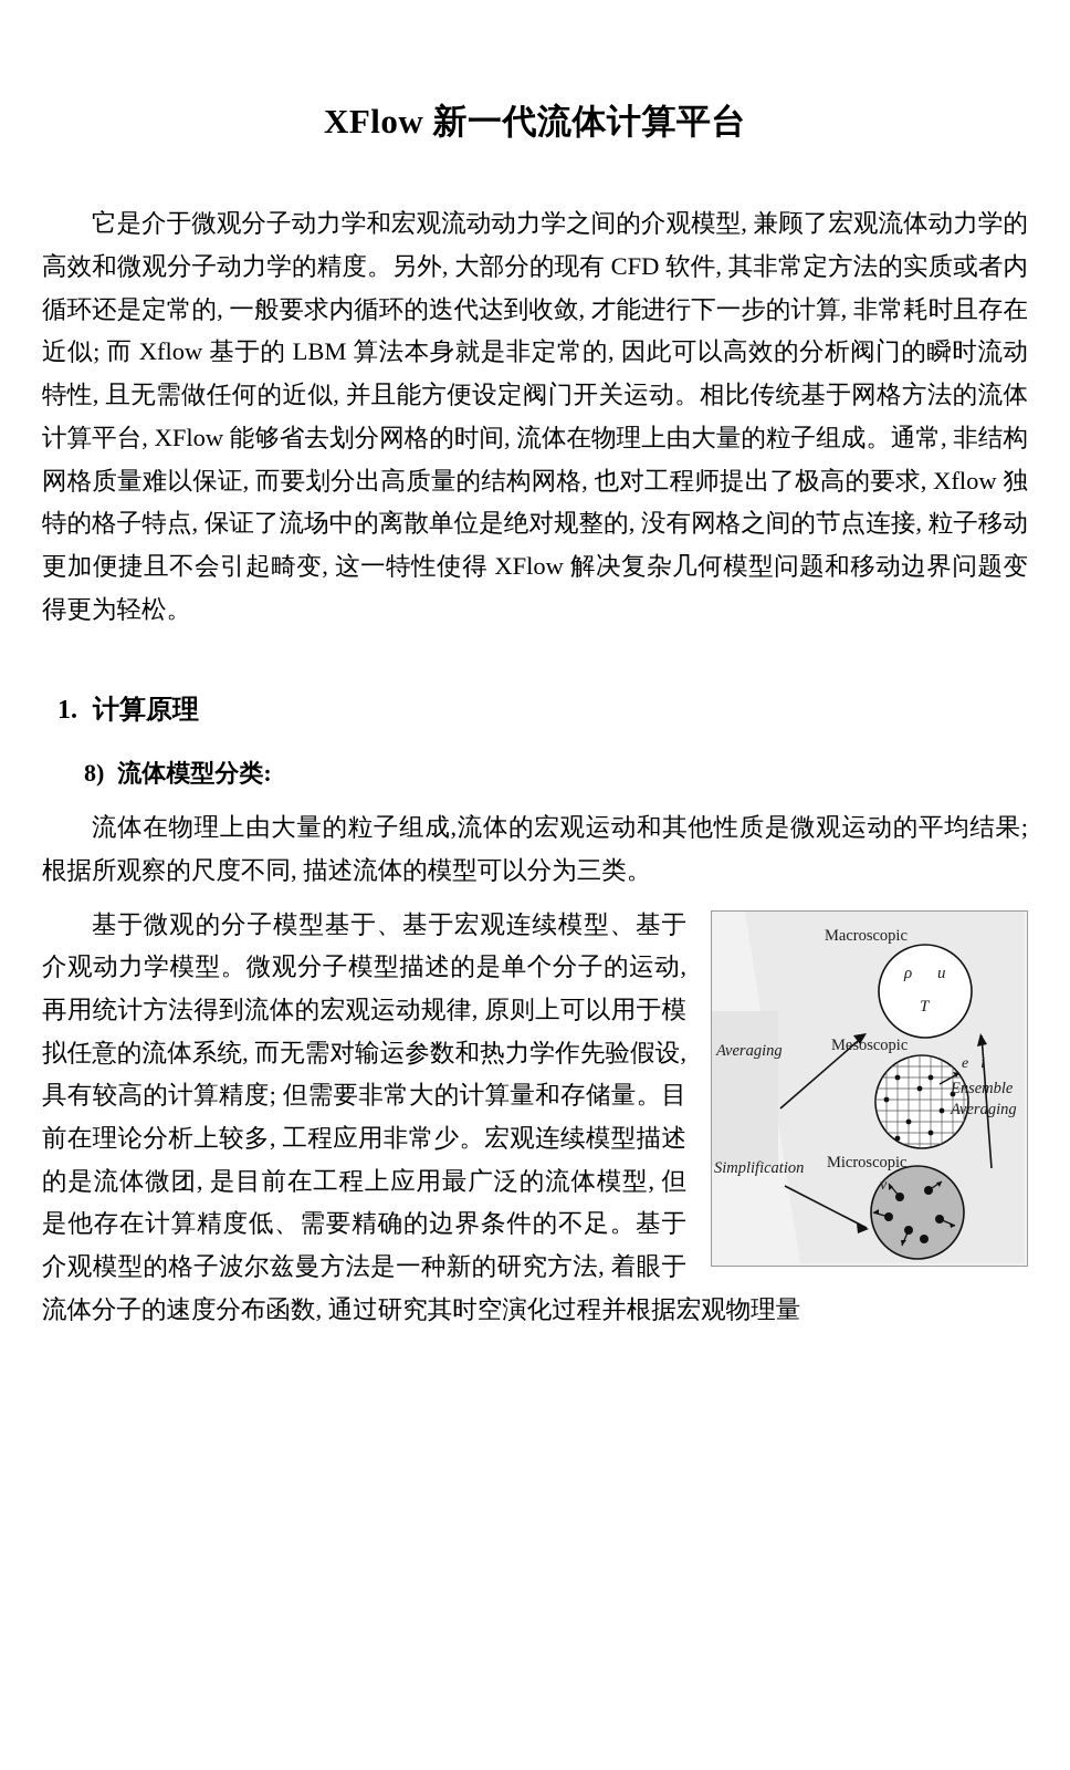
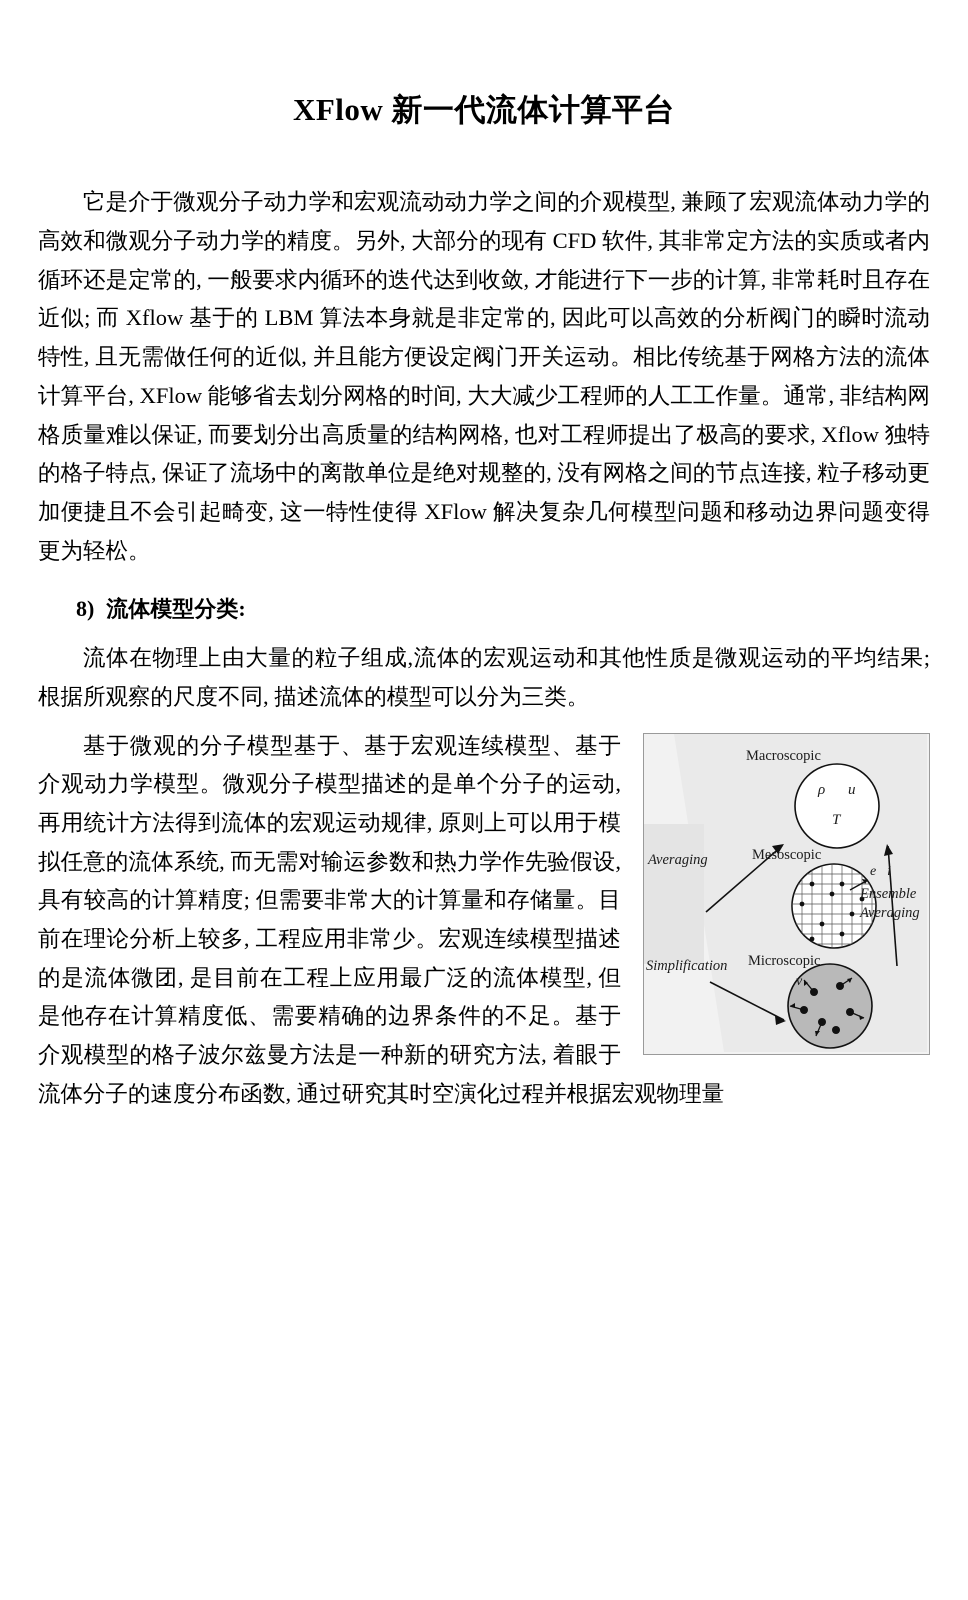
  XFlow 新一代流体计算平台
- 它是介于微观分子动力学和宏观流动动力学之间的介观模型, 兼顾了宏观流体动力学的高效和微观分子动力学的精度。另外, 大部分的现有 CFD 软件, 其非常定方法的实质或者内循环还是定常的, 一般要求内循环的迭代达到收敛, 才能进行下一步的计算, 非常耗时且存在近似; 而 Xflow 基于的 LBM 算法本身就是非定常的, 因此可以高效的分析阀门的瞬时流动特性, 且无需做任何的近似, 并且能方便设定阀门开关运动。相比传统基于网格方法的流体计算平台, XFlow 能够省去划分网格的时间, 流体在物理上由大量的粒子组成。通常, 非结构网格质量难以保证, 而要划分出高质量的结构网格, 也对工程师提出了极高的要求, Xflow 独特的格子特点, 保证了流场中的离散单位是绝对规整的, 没有网格之间的节点连接, 粒子移动更加便捷且不会引起畸变, 这一特性使得 XFlow 解决复杂几何模型问题和移动边界问题变得更为轻松。
+ 它是介于微观分子动力学和宏观流动动力学之间的介观模型, 兼顾了宏观流体动力学的高效和微观分子动力学的精度。另外, 大部分的现有 CFD 软件, 其非常定方法的实质或者内循环还是定常的, 一般要求内循环的迭代达到收敛, 才能进行下一步的计算, 非常耗时且存在近似; 而 Xflow 基于的 LBM 算法本身就是非定常的, 因此可以高效的分析阀门的瞬时流动特性, 且无需做任何的近似, 并且能方便设定阀门开关运动。相比传统基于网格方法的流体计算平台, XFlow 能够省去划分网格的时间, 大大减少工程师的人工工作量。通常, 非结构网格质量难以保证, 而要划分出高质量的结构网格, 也对工程师提出了极高的要求, Xflow 独特的格子特点, 保证了流场中的离散单位是绝对规整的, 没有网格之间的节点连接, 粒子移动更加便捷且不会引起畸变, 这一特性使得 XFlow 解决复杂几何模型问题和移动边界问题变得更为轻松。
- 1. 计算原理
  8) 流体模型分类:
  流体在物理上由大量的粒子组成,流体的宏观运动和其他性质是微观运动的平均结果; 根据所观察的尺度不同, 描述流体的模型可以分为三类。
  Macroscopic
  ρ
  u⃗
  T
  Mesoscopic
  e⃗i
  Microscopic
  v⃗
  Averaging
  Simplification
  Ensemble
  Averaging
  基于微观的分子模型基于、基于宏观连续模型、基于介观动力学模型。微观分子模型描述的是单个分子的运动, 再用统计方法得到流体的宏观运动规律, 原则上可以用于模拟任意的流体系统, 而无需对输运参数和热力学作先验假设, 具有较高的计算精度; 但需要非常大的计算量和存储量。目前在理论分析上较多, 工程应用非常少。宏观连续模型描述的是流体微团, 是目前在工程上应用最广泛的流体模型, 但是他存在计算精度低、需要精确的边界条件的不足。基于介观模型的格子波尔兹曼方法是一种新的研究方法, 着眼于流体分子的速度分布函数, 通过研究其时空演化过程并根据宏观物理量
